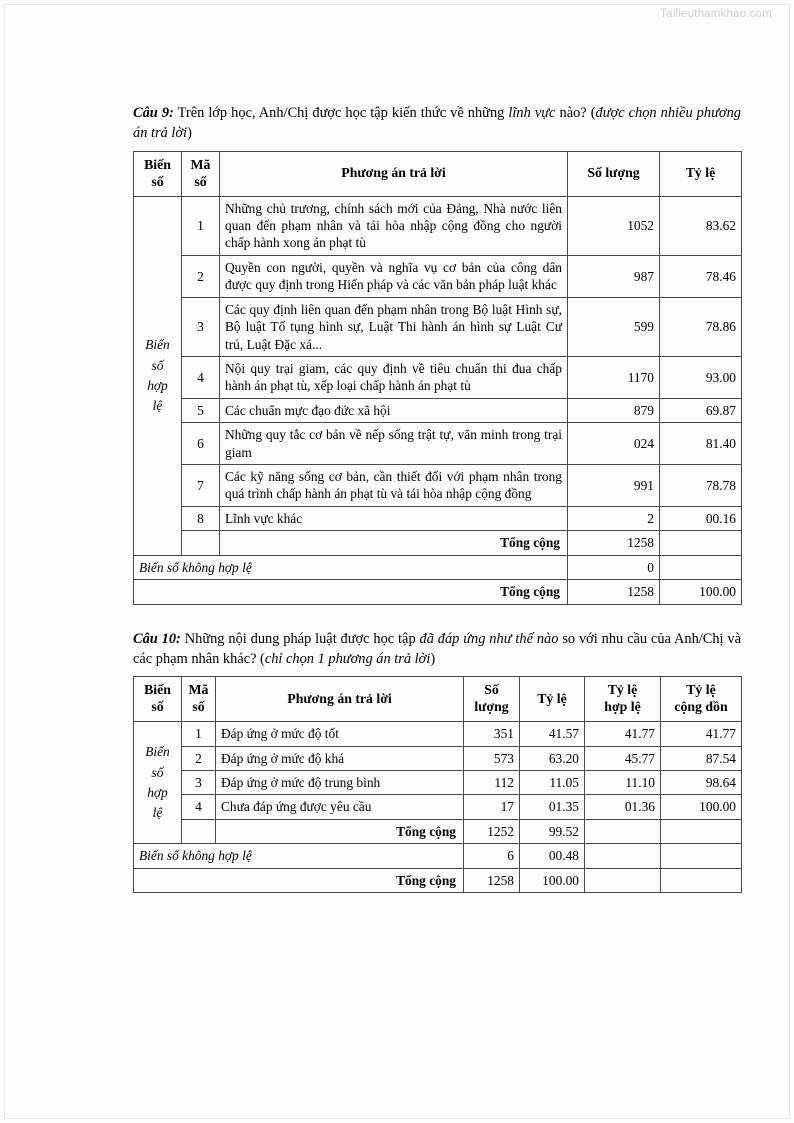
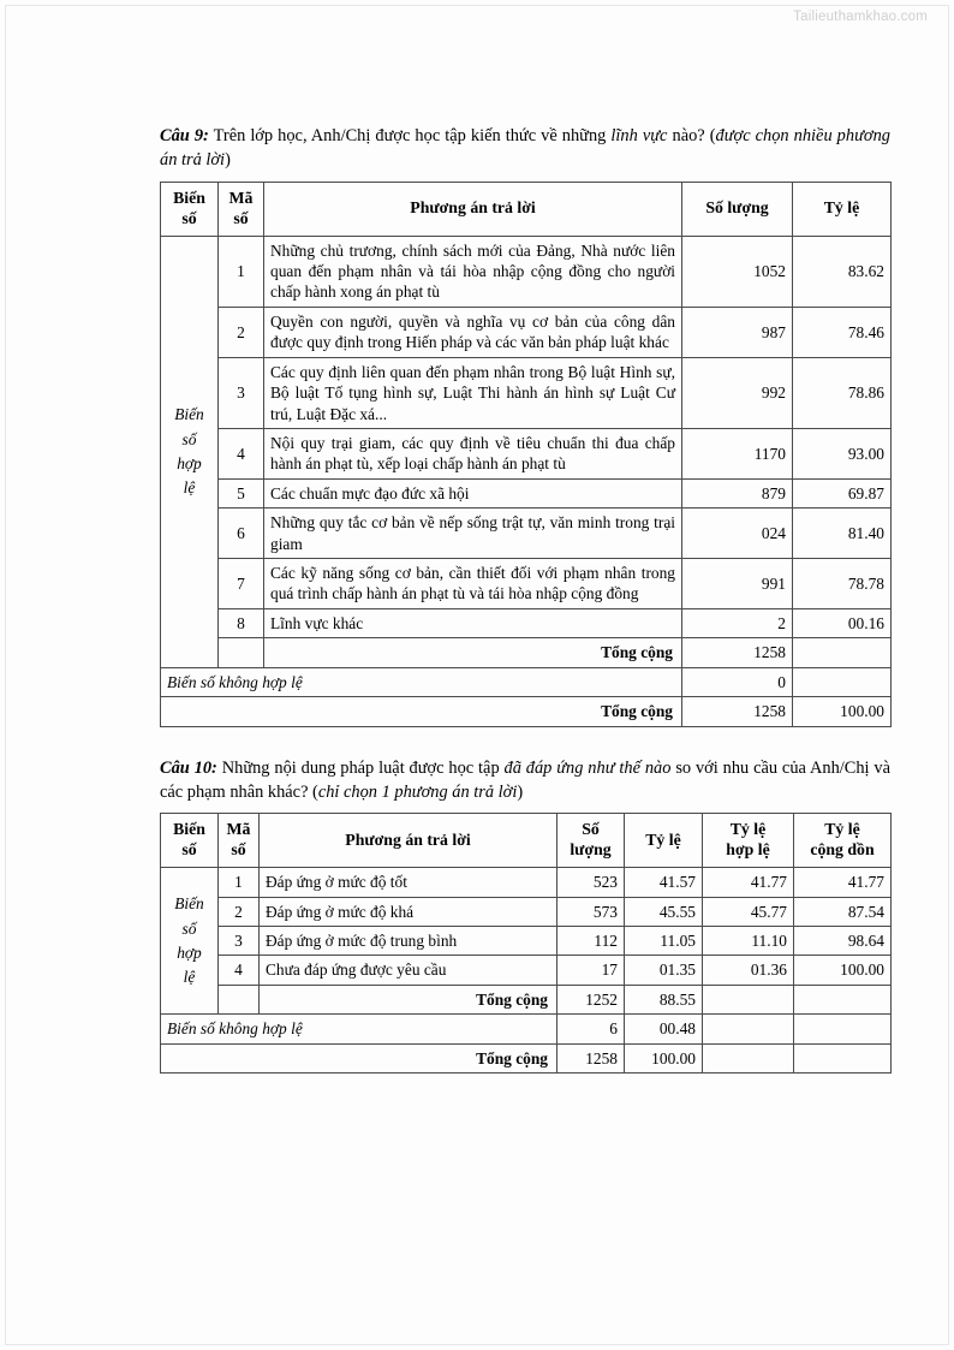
  Tailieuthamkhao.com
  Câu 9: Trên lớp học, Anh/Chị được học tập kiến thức về những lĩnh vực nào? (được chọn nhiều phương án trả lời)
  Biến số	Mã số	Phương án trả lời	Số lượng	Tỷ lệ
  Biến số hợp lệ	1	Những chủ trương, chính sách mới của Đảng, Nhà nước liên quan đến phạm nhân và tái hòa nhập cộng đồng cho người chấp hành xong án phạt tù	1052	83.62
  2	Quyền con người, quyền và nghĩa vụ cơ bản của công dân được quy định trong Hiến pháp và các văn bản pháp luật khác	987	78.46
- 3	Các quy định liên quan đến phạm nhân trong Bộ luật Hình sự, Bộ luật Tố tụng hình sự, Luật Thi hành án hình sự Luật Cư trú, Luật Đặc xá...	599	78.86
+ 3	Các quy định liên quan đến phạm nhân trong Bộ luật Hình sự, Bộ luật Tố tụng hình sự, Luật Thi hành án hình sự Luật Cư trú, Luật Đặc xá...	992	78.86
  4	Nội quy trại giam, các quy định về tiêu chuẩn thi đua chấp hành án phạt tù, xếp loại chấp hành án phạt tù	1170	93.00
  5	Các chuẩn mực đạo đức xã hội	879	69.87
  6	Những quy tắc cơ bản về nếp sống trật tự, văn minh trong trại giam	024	81.40
  7	Các kỹ năng sống cơ bản, cần thiết đối với phạm nhân trong quá trình chấp hành án phạt tù và tái hòa nhập cộng đồng	991	78.78
  8	Lĩnh vực khác	2	00.16
  	Tổng cộng	1258
  Biến số không hợp lệ	0
  Tổng cộng	1258	100.00
  Câu 10: Những nội dung pháp luật được học tập đã đáp ứng như thế nào so với nhu cầu của Anh/Chị và các phạm nhân khác? (chỉ chọn 1 phương án trả lời)
  Biến số	Mã số	Phương án trả lời	Số lượng	Tỷ lệ	Tỷ lệ hợp lệ	Tỷ lệ cộng dồn
- Biến số hợp lệ	1	Đáp ứng ở mức độ tốt	351	41.57	41.77	41.77
+ Biến số hợp lệ	1	Đáp ứng ở mức độ tốt	523	41.57	41.77	41.77
- 2	Đáp ứng ở mức độ khá	573	63.20	45.77	87.54
+ 2	Đáp ứng ở mức độ khá	573	45.55	45.77	87.54
  3	Đáp ứng ở mức độ trung bình	112	11.05	11.10	98.64
  4	Chưa đáp ứng được yêu cầu	17	01.35	01.36	100.00
- 	Tổng cộng	1252	99.52
+ 	Tổng cộng	1252	88.55
  Biến số không hợp lệ	6	00.48
  Tổng cộng	1258	100.00
